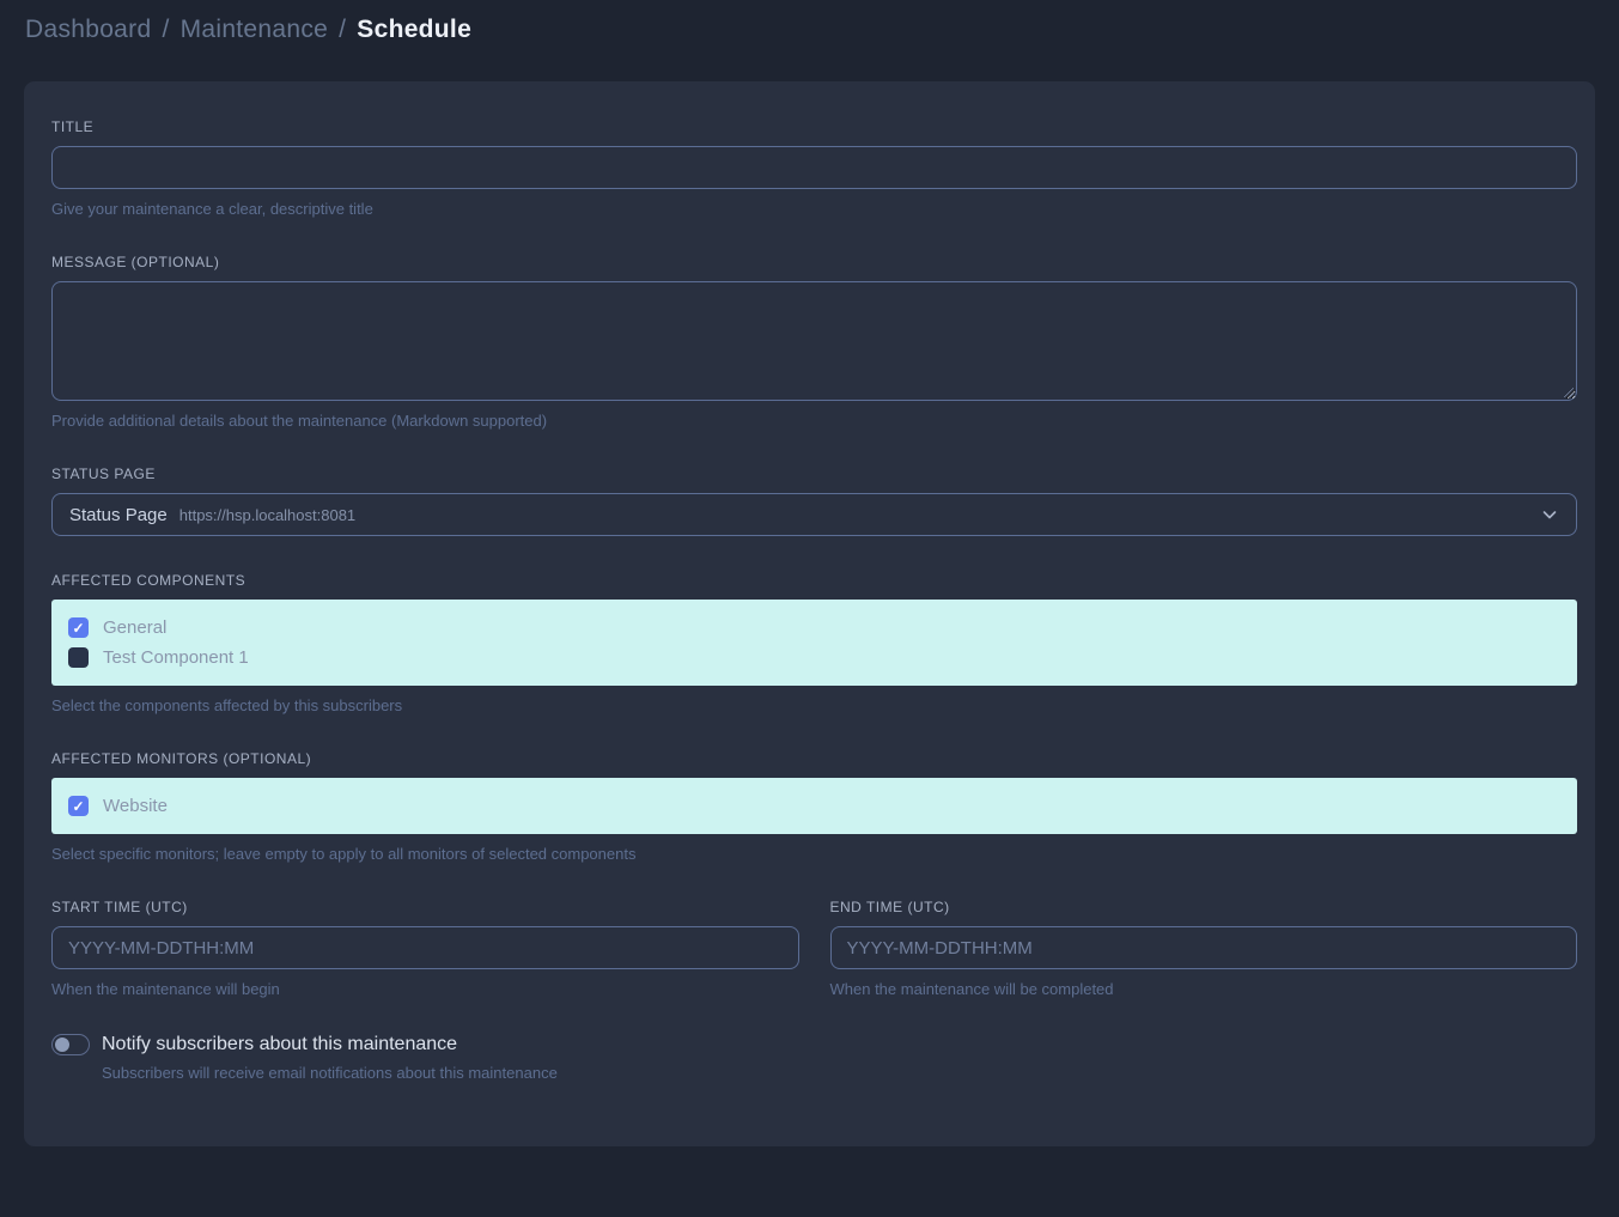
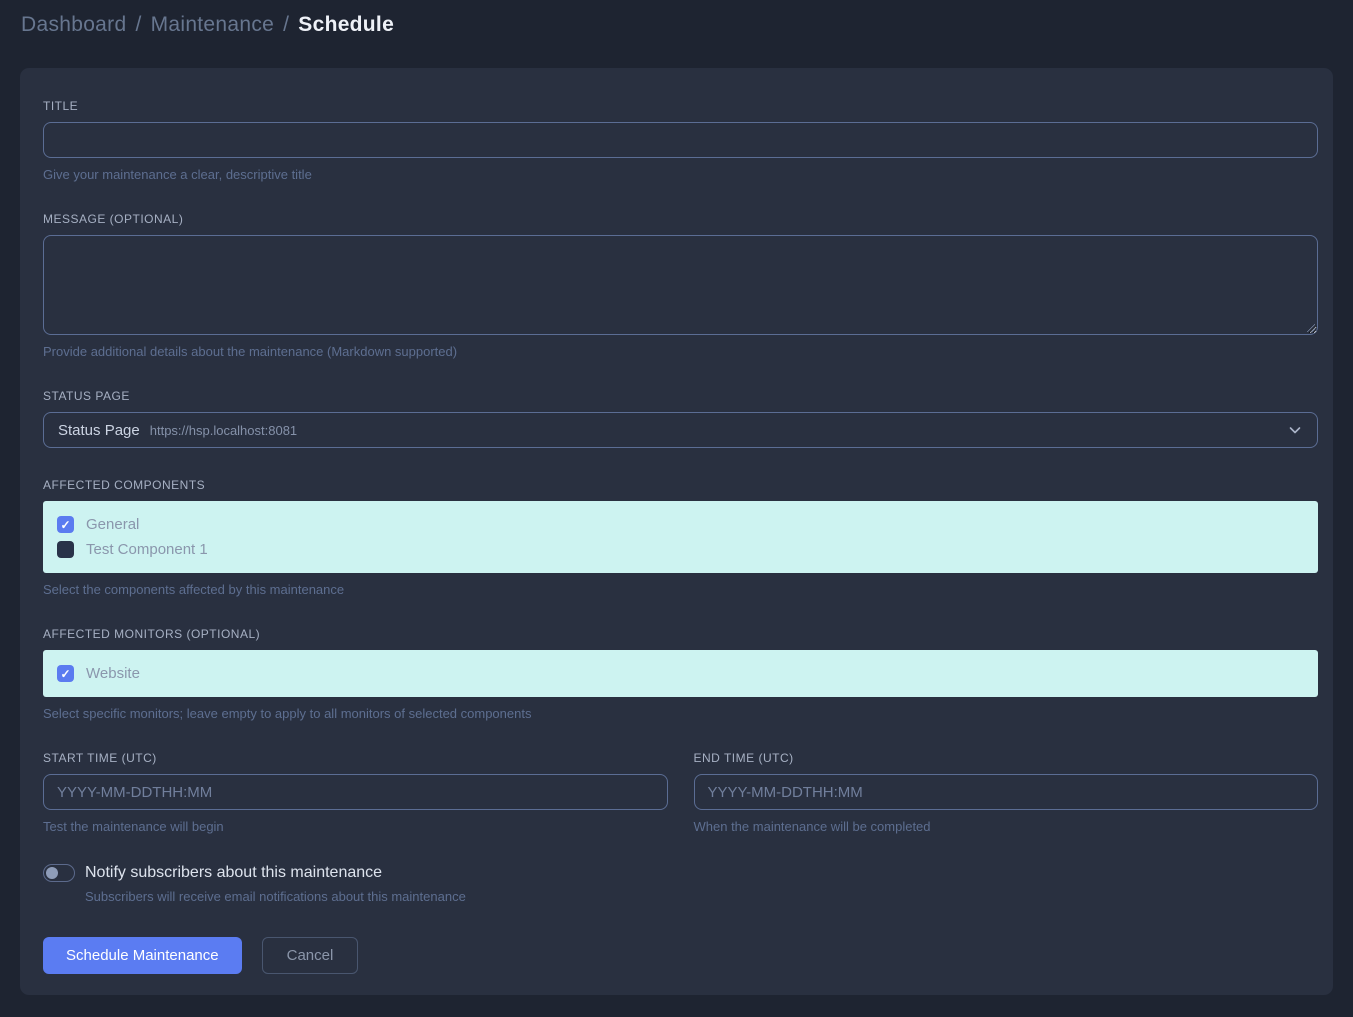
  Dashboard
  /
  Maintenance
  /
  Schedule
  TITLE
  Give your maintenance a clear, descriptive title
  MESSAGE (OPTIONAL)
  Provide additional details about the maintenance (Markdown supported)
  STATUS PAGE
  Status Page
  https://hsp.localhost:8081
  AFFECTED COMPONENTS
  ✓
  General
  Test Component 1
- Select the components affected by this subscribers
+ Select the components affected by this maintenance
  AFFECTED MONITORS (OPTIONAL)
  ✓
  Website
  Select specific monitors; leave empty to apply to all monitors of selected components
  START TIME (UTC)
  YYYY-MM-DDTHH:MM
- When the maintenance will begin
+ Test the maintenance will begin
  END TIME (UTC)
  YYYY-MM-DDTHH:MM
  When the maintenance will be completed
  Notify subscribers about this maintenance
  Subscribers will receive email notifications about this maintenance
+ Schedule Maintenance
+ Cancel
